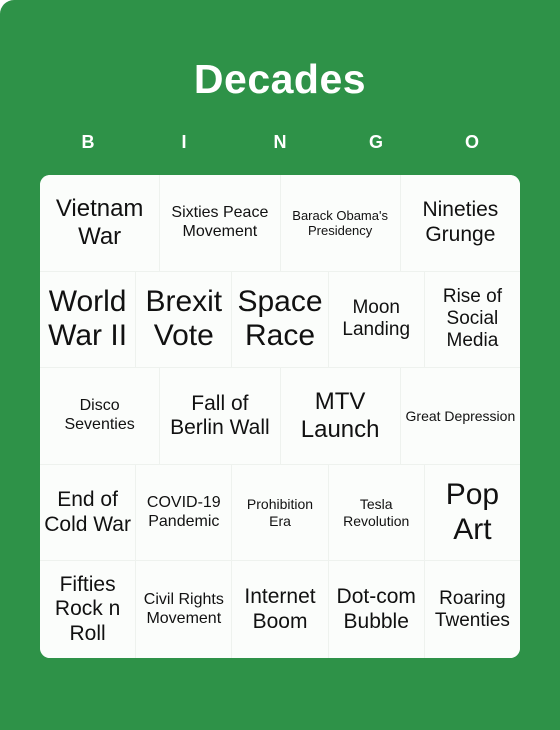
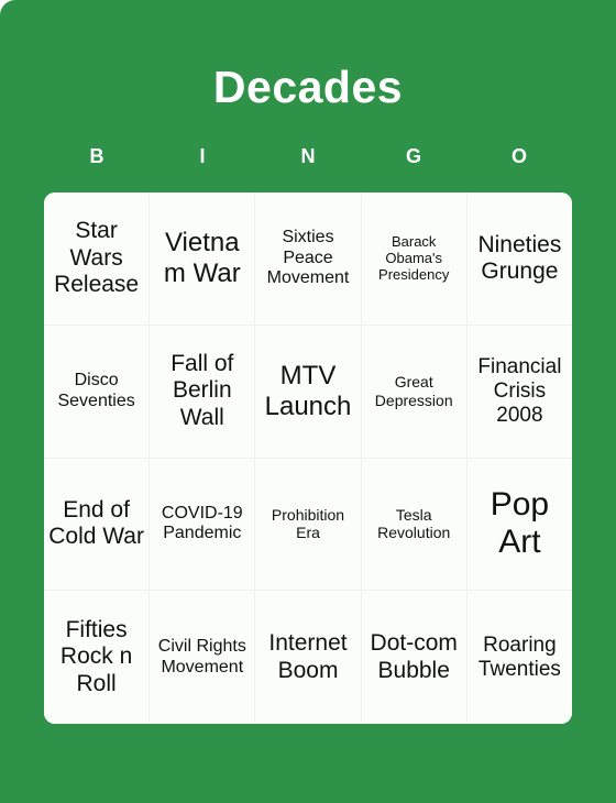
  Decades
  B
  I
  N
  G
  O
+ Star Wars Release
  Vietnam War
  Sixties Peace Movement
  Barack Obama's Presidency
  Nineties Grunge
- World War II
- Brexit Vote
- Space Race
- Moon Landing
- Rise of Social Media
  Disco Seventies
  Fall of Berlin Wall
  MTV Launch
  Great Depression
+ Financial Crisis 2008
  End of Cold War
  COVID-19 Pandemic
  Prohibition Era
  Tesla Revolution
  Pop Art
  Fifties Rock n Roll
  Civil Rights Movement
  Internet Boom
  Dot-com Bubble
  Roaring Twenties
